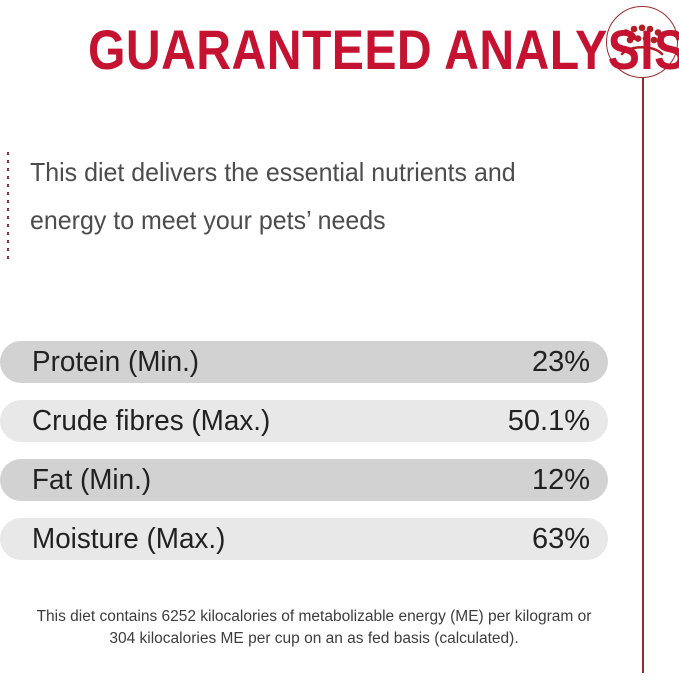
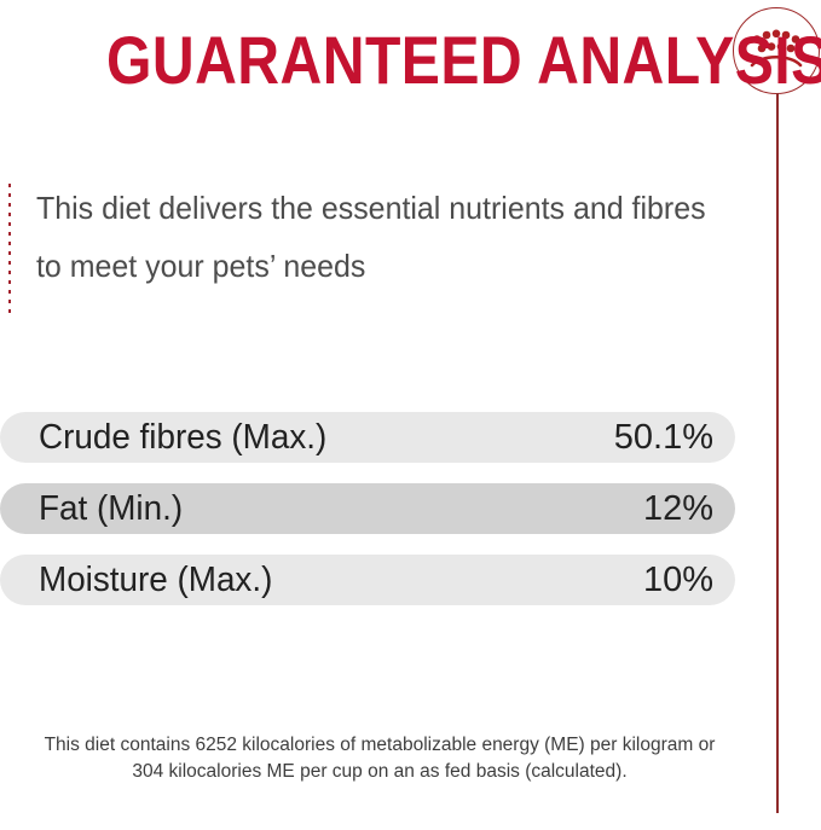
  GUARANTEED ANALYSIS
- This diet delivers the essential nutrients and energy to meet your pets’ needs
+ This diet delivers the essential nutrients and fibres to meet your pets’ needs
- Protein (Min.)
- 23%
  Crude fibres (Max.)
  50.1%
  Fat (Min.)
  12%
  Moisture (Max.)
- 63%
+ 10%
  This diet contains 6252 kilocalories of metabolizable energy (ME) per kilogram or 304 kilocalories ME per cup on an as fed basis (calculated).
